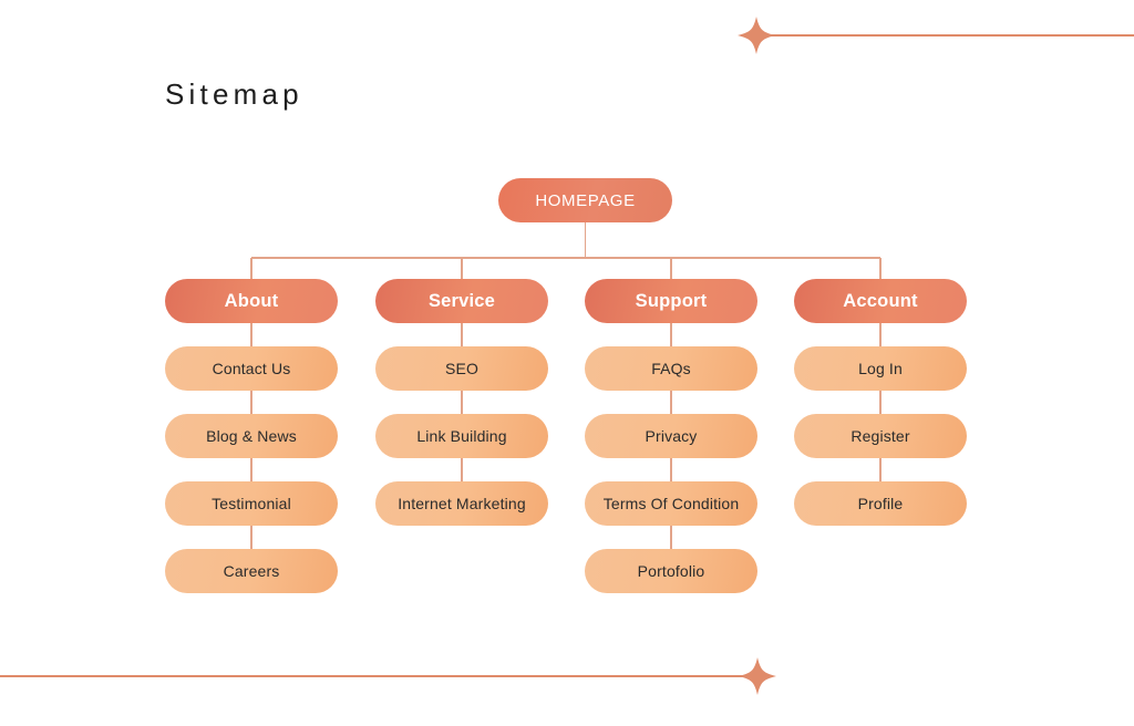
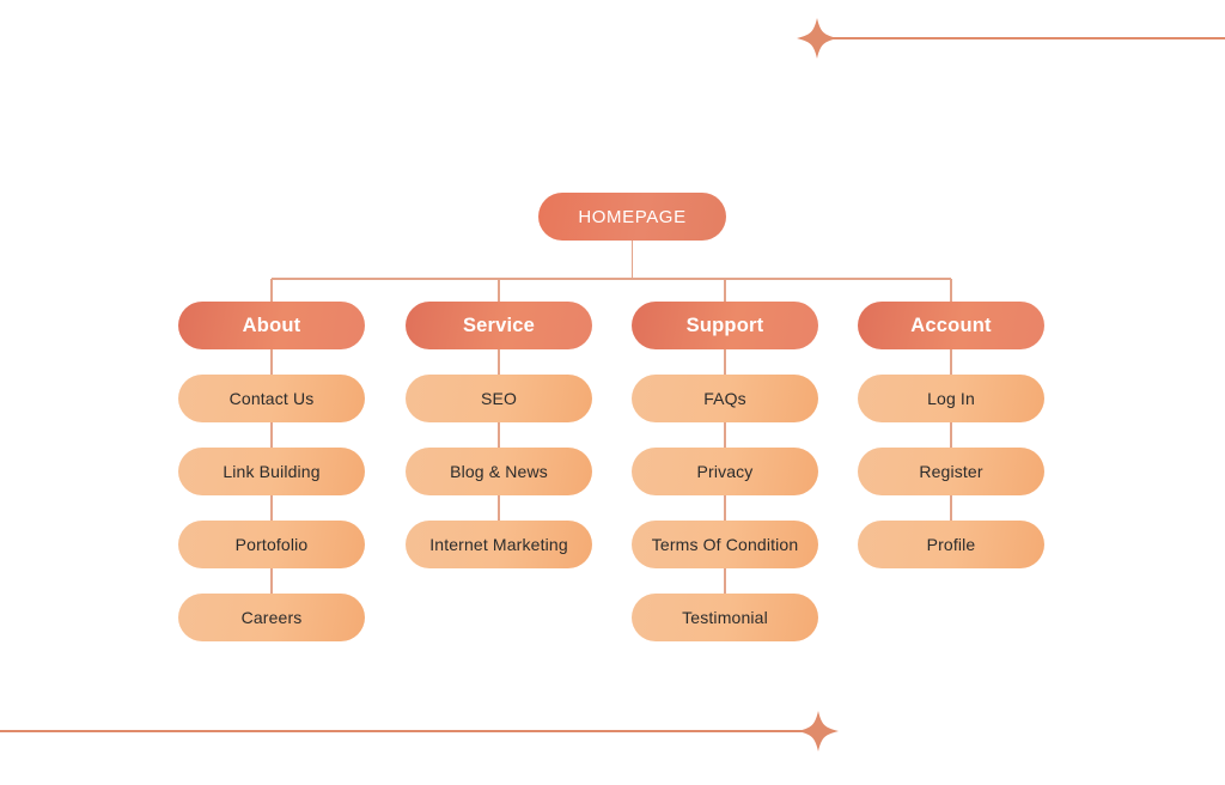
- Sitemap
  HOMEPAGE
  About
  Contact Us
- Blog & News
+ Link Building
- Testimonial
+ Portofolio
  Careers
  Service
  SEO
- Link Building
+ Blog & News
  Internet Marketing
  Support
  FAQs
  Privacy
  Terms Of Condition
- Portofolio
+ Testimonial
  Account
  Log In
  Register
  Profile
